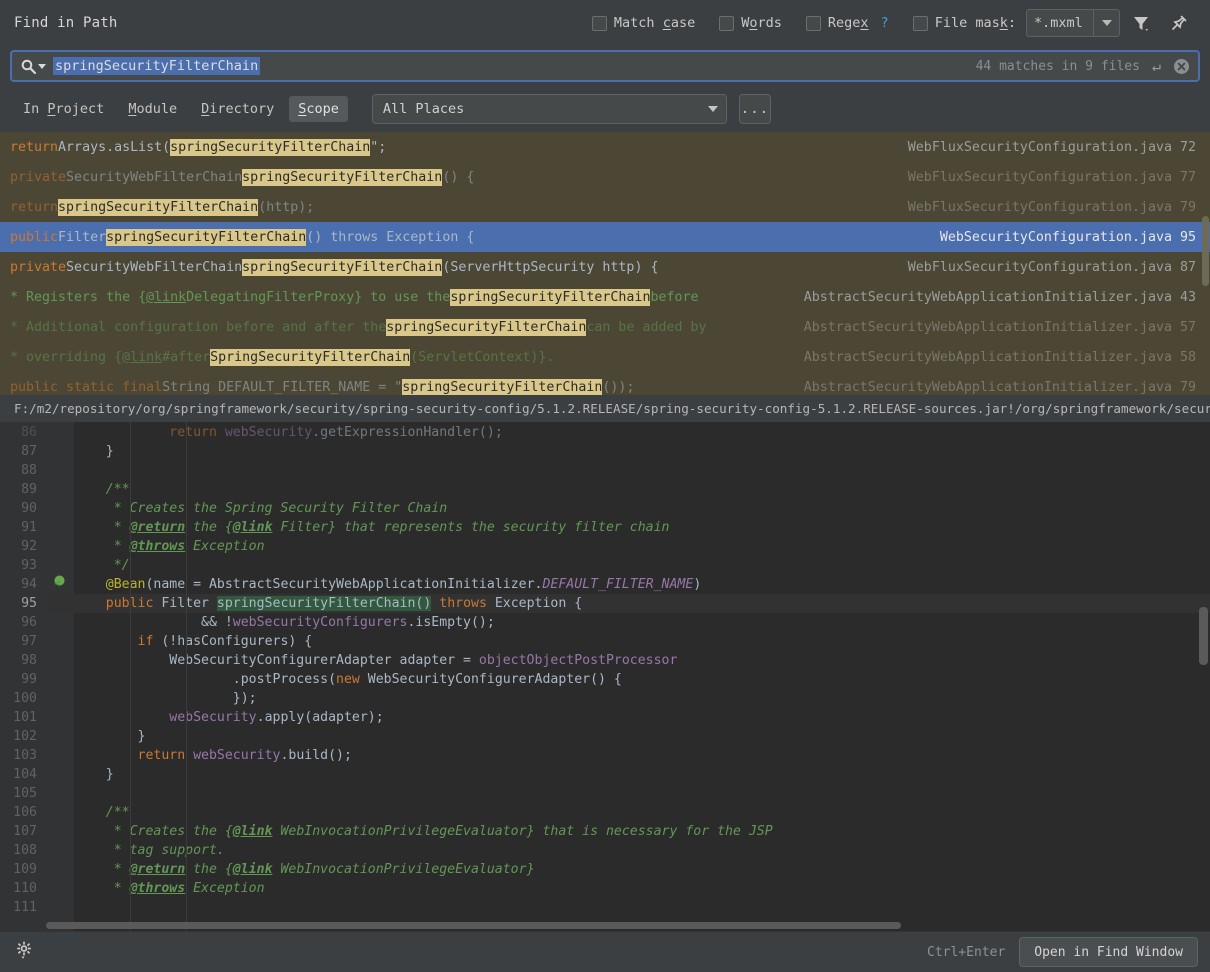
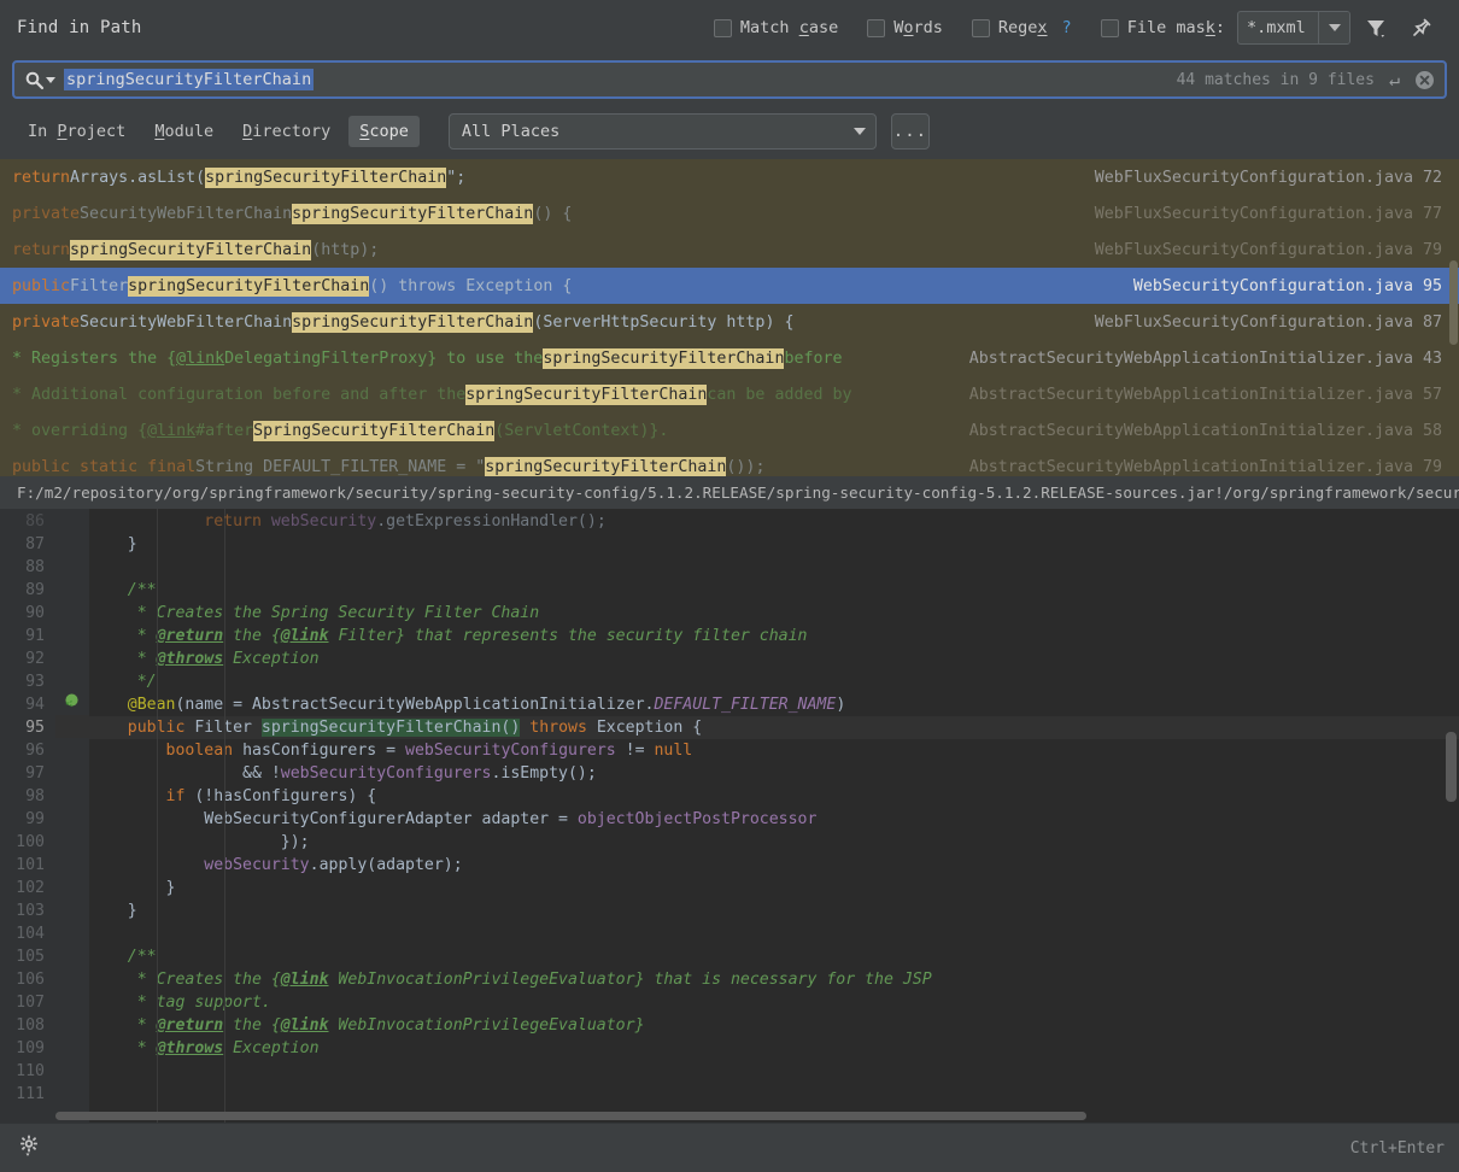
  Find in Path
  Match case
  Words
  Regex
  ?
  File mask:
  *.mxml
  springSecurityFilterChain
  44 matches in 9 files
  ↵
  In Project
  Module
  Directory
  Scope
  All Places
  ...
  return
  Arrays.asList(
  springSecurityFilterChain
  ";
  WebFluxSecurityConfiguration.java 72
  private
  SecurityWebFilterChain
  springSecurityFilterChain
  () {
  WebFluxSecurityConfiguration.java 77
  return
  springSecurityFilterChain
  (http);
  WebFluxSecurityConfiguration.java 79
  public
  Filter
  springSecurityFilterChain
  () throws Exception {
  WebSecurityConfiguration.java 95
  private
  SecurityWebFilterChain
  springSecurityFilterChain
  (ServerHttpSecurity http) {
  WebFluxSecurityConfiguration.java 87
  * Registers the {
  @link
  DelegatingFilterProxy} to use the
  springSecurityFilterChain
  before
  AbstractSecurityWebApplicationInitializer.java 43
  * Additional configuration before and after the
  springSecurityFilterChain
  can be added by
  AbstractSecurityWebApplicationInitializer.java 57
  * overriding {
  @link
  #after
  SpringSecurityFilterChain
  (ServletContext)}.
  AbstractSecurityWebApplicationInitializer.java 58
  public static final
  String DEFAULT_FILTER_NAME = "
  springSecurityFilterChain
  ());
  AbstractSecurityWebApplicationInitializer.java 79
  F:/m2/repository/org/springframework/security/spring-security-config/5.1.2.RELEASE/spring-security-config-5.1.2.RELEASE-sources.jar!/org/springframework/secur
  86
  87
  88
  89
  90
  91
  92
  93
  94
  95
  96
  97
  98
  99
  100
  101
  102
  103
  104
  105
  106
  107
  108
  109
  110
  111
  return webSecurity.getExpressionHandler();
  }
  /**
  * Creates the Spring Security Filter Chain
  * @return the {@link Filter} that represents the security filter chain
  * @throws Exception
  */
  @Bean(name = AbstractSecurityWebApplicationInitializer.DEFAULT_FILTER_NAME)
  public Filter springSecurityFilterChain() throws Exception {
+ boolean hasConfigurers = webSecurityConfigurers != null
  && !webSecurityConfigurers.isEmpty();
  if (!hasConfigurers) {
  WebSecurityConfigurerAdapter adapter = objectObjectPostProcessor
- .postProcess(new WebSecurityConfigurerAdapter() {
  });
  webSecurity.apply(adapter);
  }
- return webSecurity.build();
  }
  /**
  * Creates the {@link WebInvocationPrivilegeEvaluator} that is necessary for the JSP
  * tag support.
  * @return the {@link WebInvocationPrivilegeEvaluator}
  * @throws Exception
  Ctrl+Enter
- Open in Find Window
